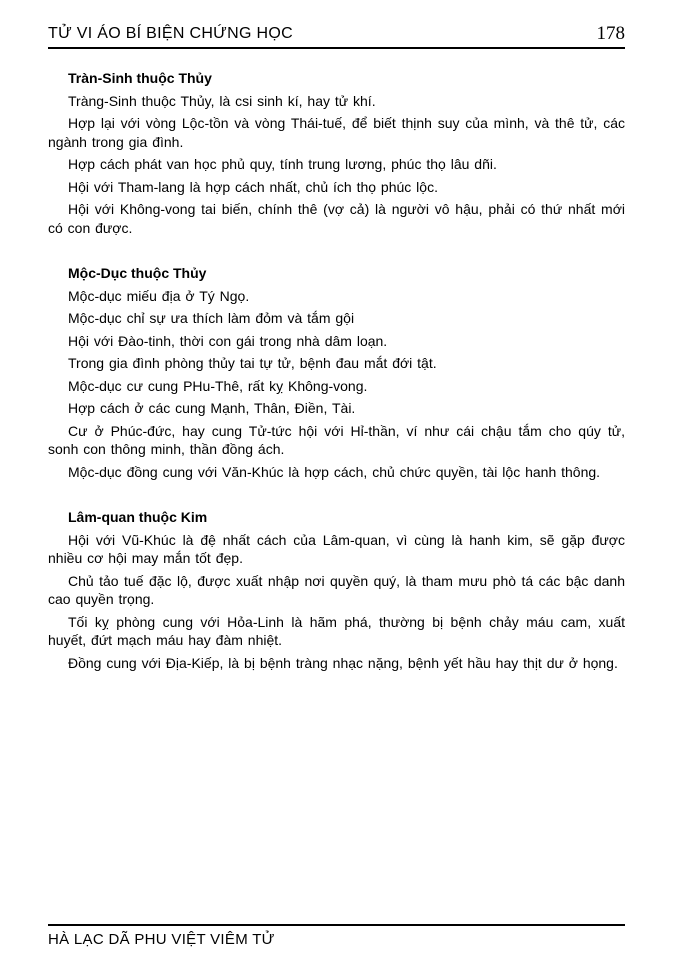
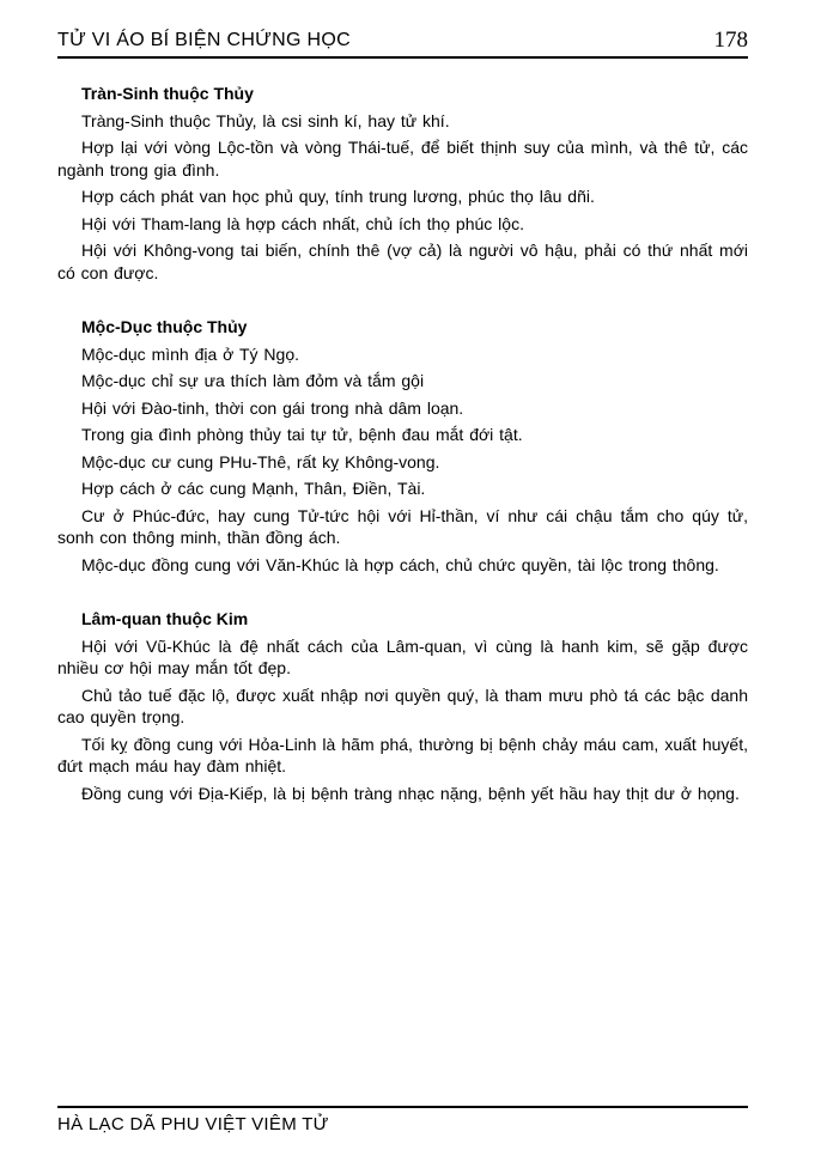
  TỬ VI ÁO BÍ BIỆN CHỨNG HỌC
  178
  Tràn-Sinh thuộc Thủy
  Tràng-Sinh thuộc Thủy, là csi sinh kí, hay tử khí.
  Hợp lại với vòng Lộc-tồn và vòng Thái-tuế, để biết thịnh suy của mình, và thê tử, các ngành trong gia đình.
  Hợp cách phát van học phủ quy, tính trung lương, phúc thọ lâu dñi.
  Hội với Tham-lang là hợp cách nhất, chủ ích thọ phúc lộc.
  Hội với Không-vong tai biến, chính thê (vợ cả) là người vô hậu, phải có thứ nhất mới có con được.
  Mộc-Dục thuộc Thủy
- Mộc-dục miếu địa ở Tý Ngọ.
+ Mộc-dục mình địa ở Tý Ngọ.
  Mộc-dục chỉ sự ưa thích làm đỏm và tắm gội
  Hội với Đào-tinh, thời con gái trong nhà dâm loạn.
  Trong gia đình phòng thủy tai tự tử, bệnh đau mắt đới tật.
  Mộc-dục cư cung PHu-Thê, rất kỵ Không-vong.
  Hợp cách ở các cung Mạnh, Thân, Điền, Tài.
  Cư ở Phúc-đức, hay cung Tử-tức hội với Hỉ-thần, ví như cái chậu tắm cho qúy tử, sonh con thông minh, thần đồng ách.
- Mộc-dục đồng cung với Văn-Khúc là hợp cách, chủ chức quyền, tài lộc hanh thông.
+ Mộc-dục đồng cung với Văn-Khúc là hợp cách, chủ chức quyền, tài lộc trong thông.
  Lâm-quan thuộc Kim
  Hội với Vũ-Khúc là đệ nhất cách của Lâm-quan, vì cùng là hanh kim, sẽ gặp được nhiều cơ hội may mắn tốt đẹp.
  Chủ tảo tuế đặc lộ, được xuất nhập nơi quyền quý, là tham mưu phò tá các bậc danh cao quyền trọng.
- Tối kỵ phòng cung với Hỏa-Linh là hãm phá, thường bị bệnh chảy máu cam, xuất huyết, đứt mạch máu hay đàm nhiệt.
+ Tối kỵ đồng cung với Hỏa-Linh là hãm phá, thường bị bệnh chảy máu cam, xuất huyết, đứt mạch máu hay đàm nhiệt.
  Đồng cung với Địa-Kiếp, là bị bệnh tràng nhạc nặng, bệnh yết hầu hay thịt dư ở họng.
  HÀ LẠC DÃ PHU VIỆT VIÊM TỬ
